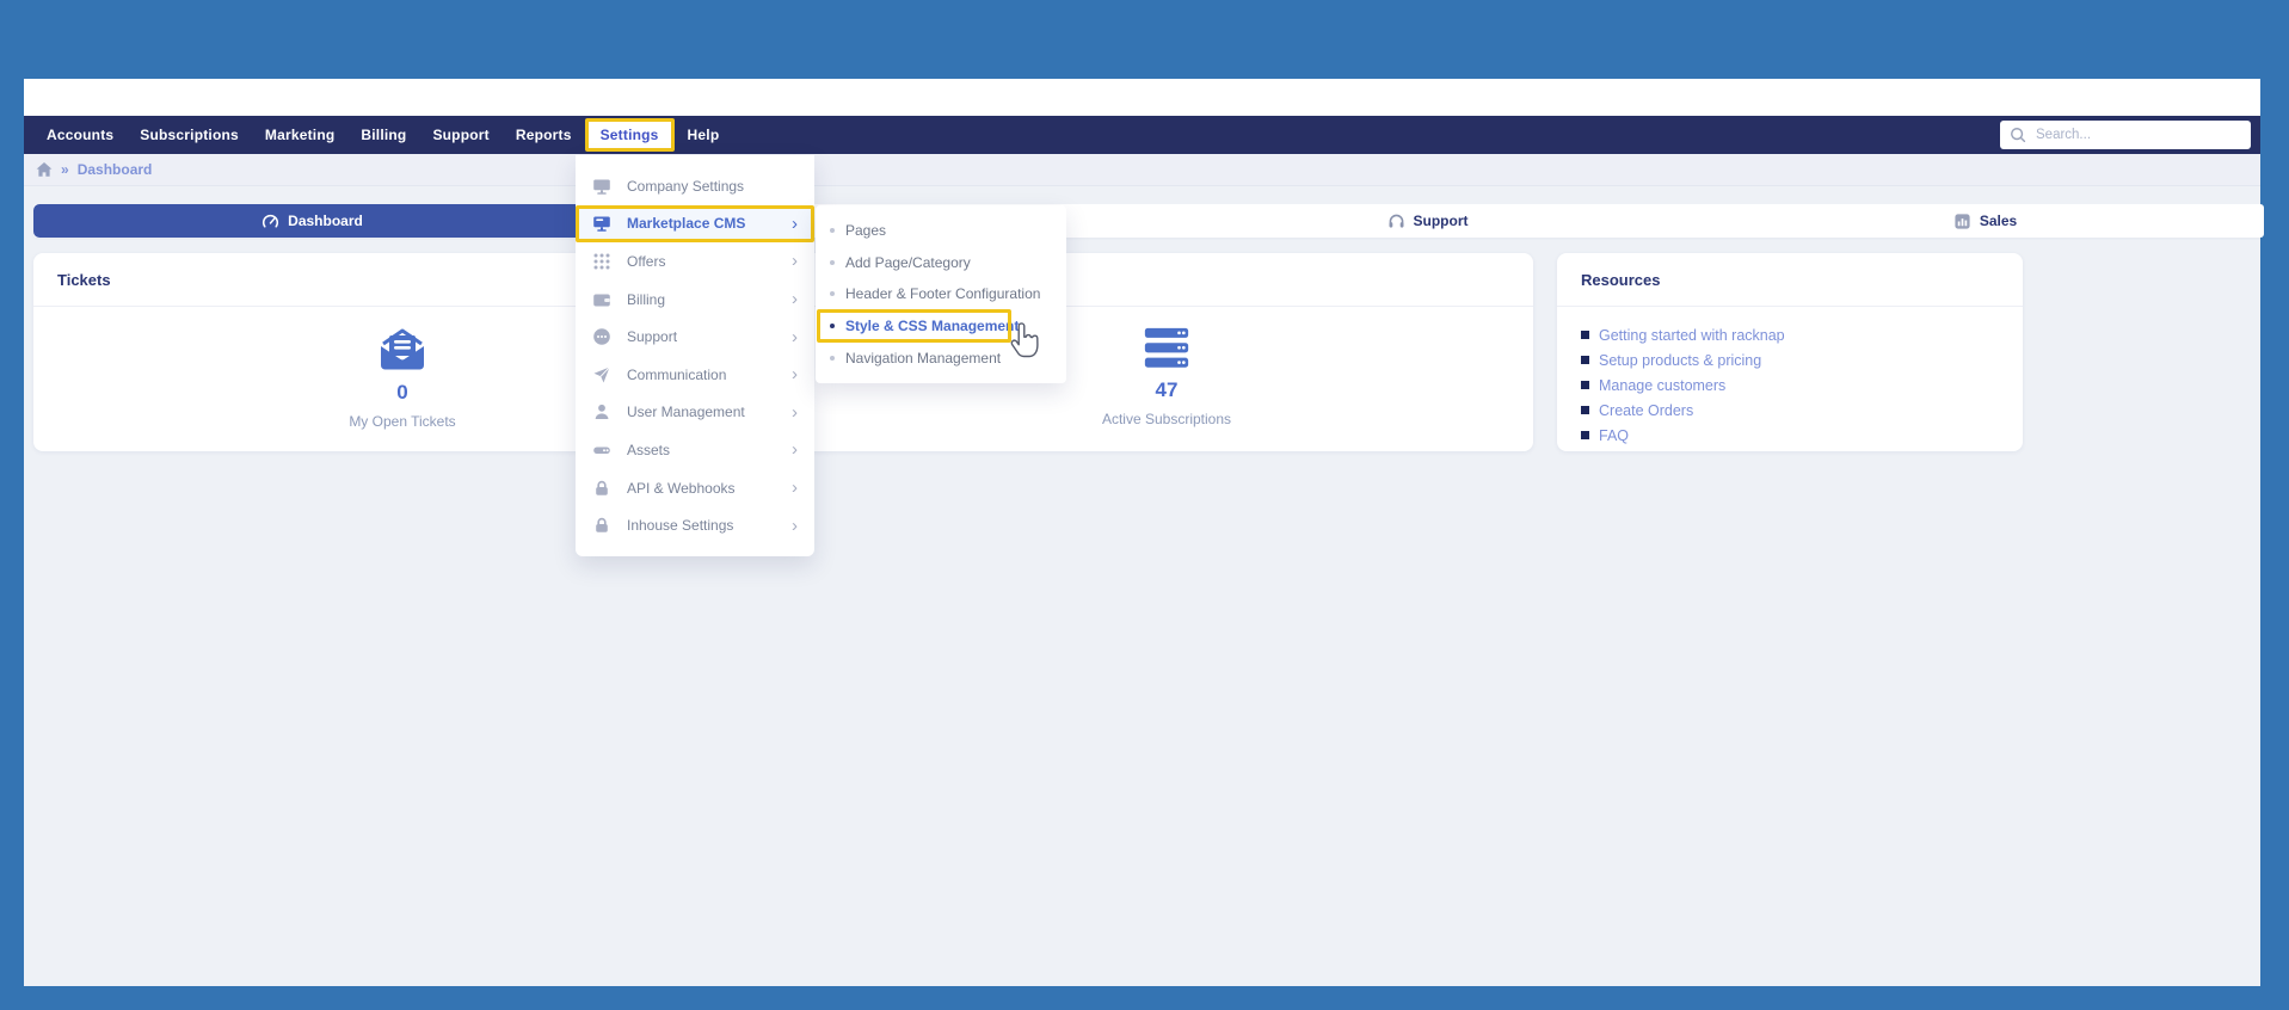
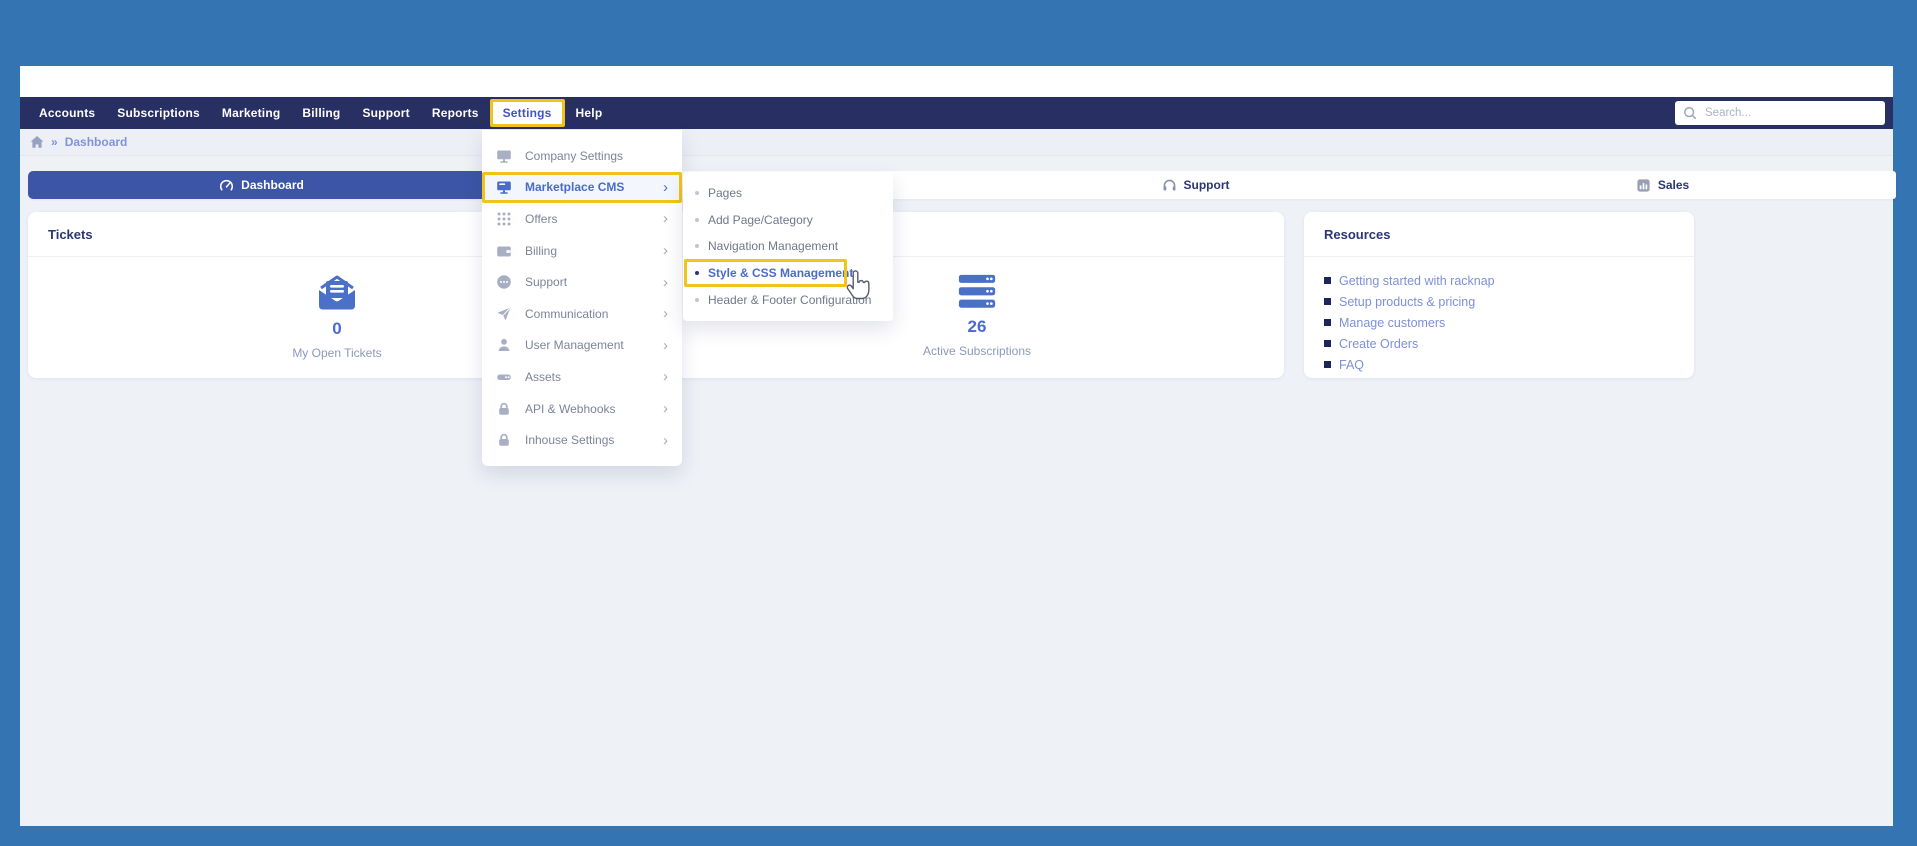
  Accounts
  Subscriptions
  Marketing
  Billing
  Support
  Reports
  Settings
  Help
  Search...
  »
  Dashboard
  Dashboard
  Support
  Sales
  Tickets
  0
  My Open Tickets
- 47
+ 26
  Active Subscriptions
  Resources
  Getting started with racknap
  Setup products & pricing
  Manage customers
  Create Orders
  FAQ
  Company Settings
  Marketplace CMS
  ›
  Offers
  ›
  Billing
  ›
  Support
  ›
  Communication
  ›
  User Management
  ›
  Assets
  ›
  API & Webhooks
  ›
  Inhouse Settings
  ›
  Pages
  Add Page/Category
- Header & Footer Configuration
+ Navigation Management
  Style & CSS Management
- Navigation Management
+ Header & Footer Configuration
